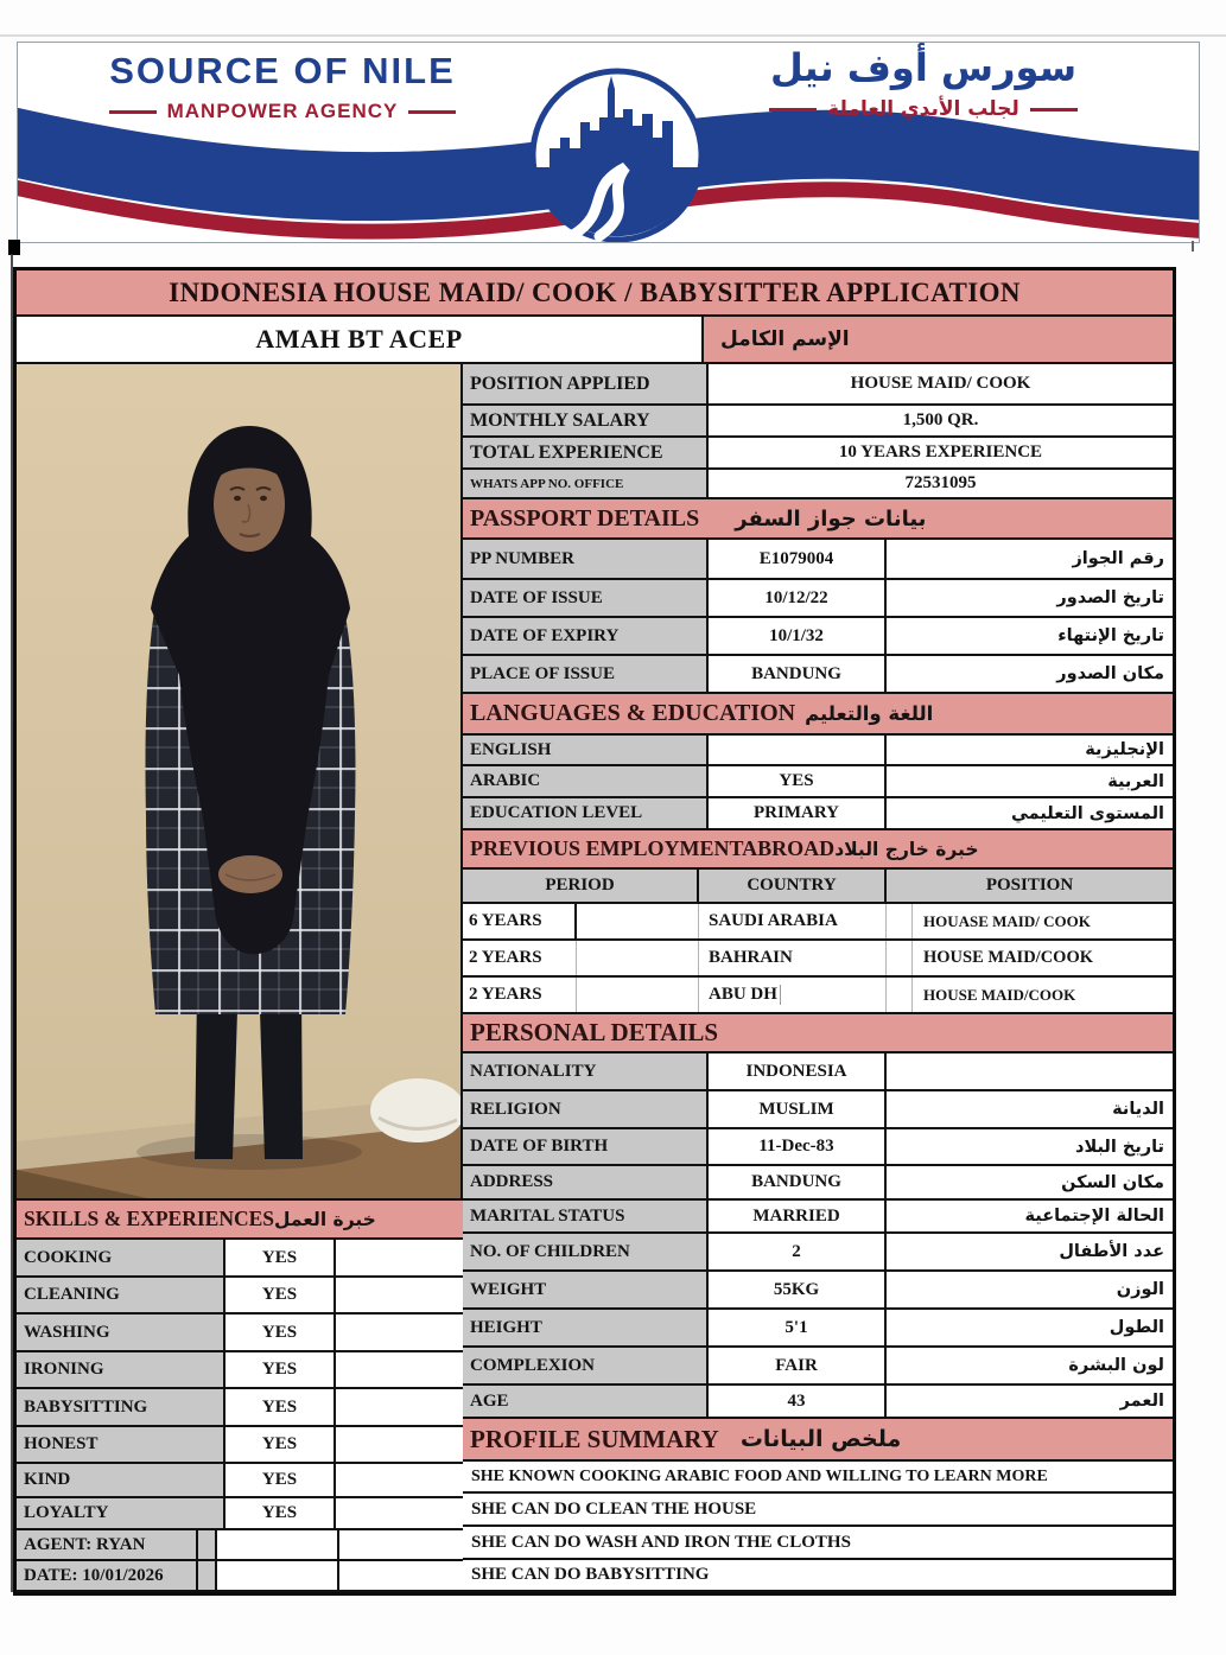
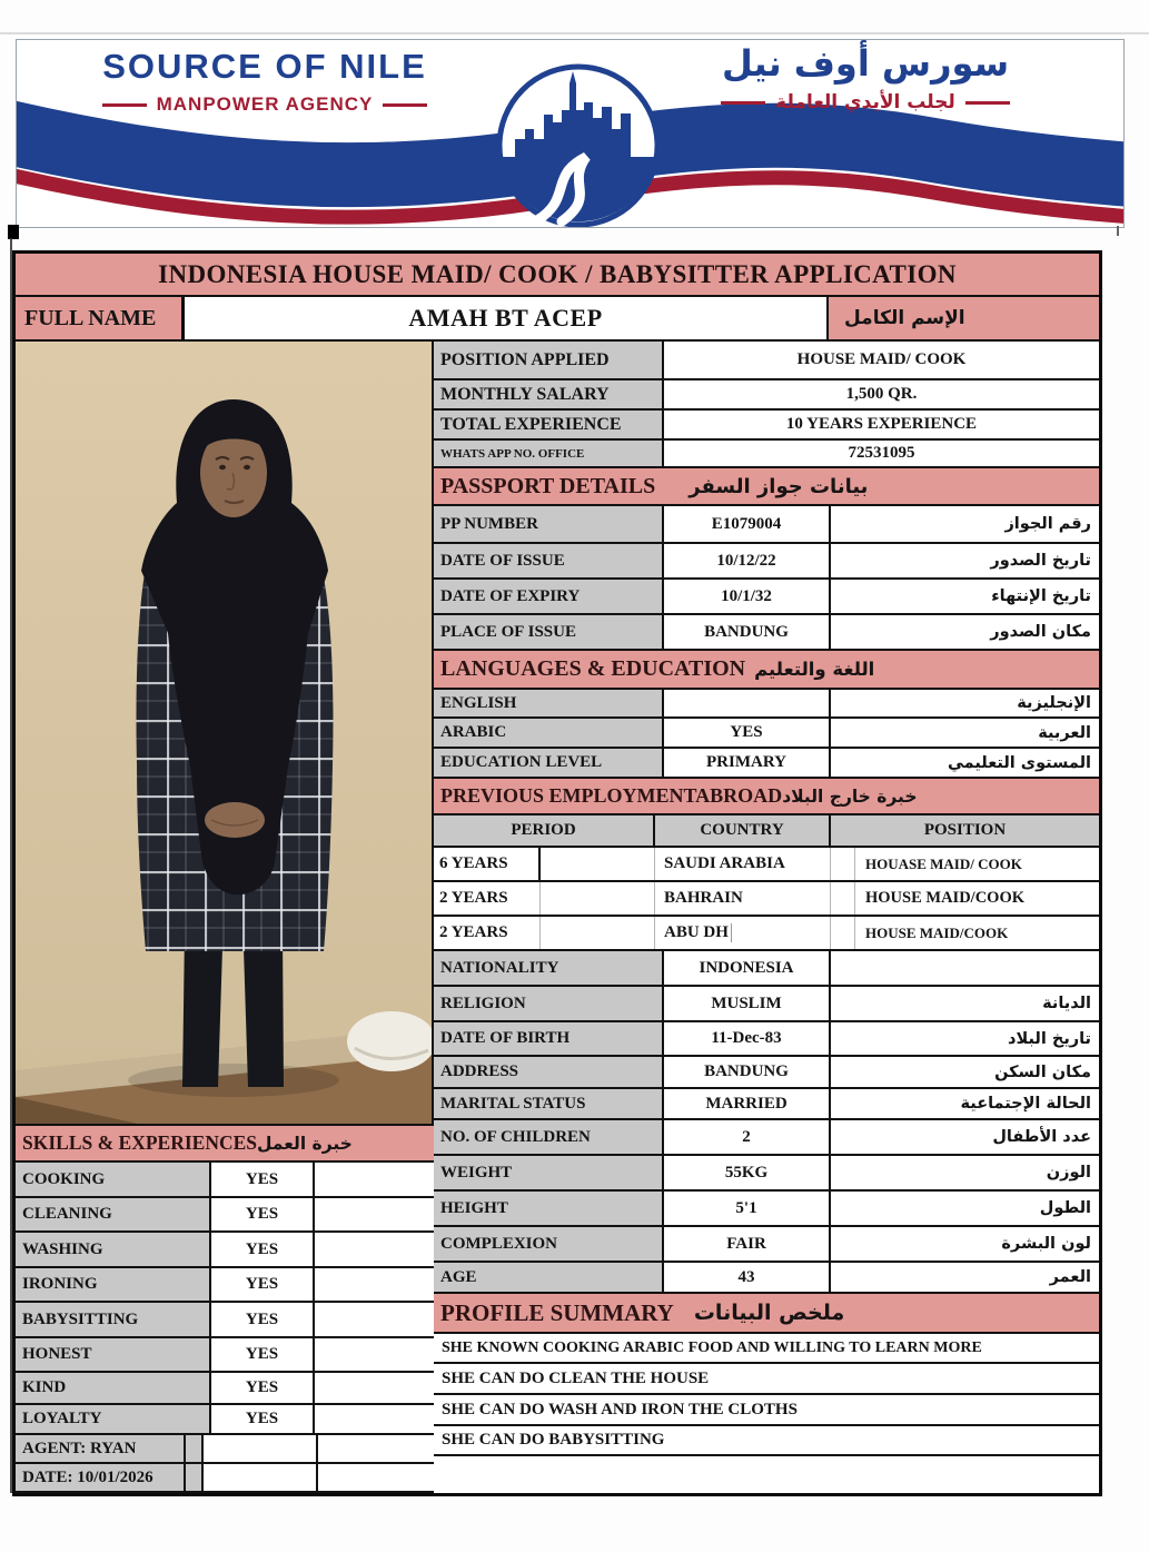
  SOURCE OF NILE
  MANPOWER AGENCY
  سورس أوف نيل
  لجلب الأيدي العاملة
  INDONESIA HOUSE MAID/ COOK / BABYSITTER APPLICATION
+ FULL NAME
  AMAH BT ACEP
  الإسم الكامل
  SKILLS & EXPERIENCES
  خبرة العمل
  COOKING
  YES
  CLEANING
  YES
  WASHING
  YES
  IRONING
  YES
  BABYSITTING
  YES
  HONEST
  YES
  KIND
  YES
  LOYALTY
  YES
  AGENT: RYAN
  DATE: 10/01/2026
  POSITION APPLIED
  HOUSE MAID/ COOK
  MONTHLY SALARY
  1,500 QR.
  TOTAL EXPERIENCE
  10 YEARS EXPERIENCE
  WHATS APP NO. OFFICE
  72531095
  PASSPORT DETAILS
  بيانات جواز السفر
  PP NUMBER
  E1079004
  رقم الجواز
  DATE OF ISSUE
  10/12/22
  تاريخ الصدور
  DATE OF EXPIRY
  10/1/32
  تاريخ الإنتهاء
  PLACE OF ISSUE
  BANDUNG
  مكان الصدور
  LANGUAGES & EDUCATION
  اللغة والتعليم
  ENGLISH
  الإنجليزية
  ARABIC
  YES
  العربية
  EDUCATION LEVEL
  PRIMARY
  المستوى التعليمي
  PREVIOUS EMPLOYMENTABROAD
  خبرة خارج البلاد
  PERIOD
  COUNTRY
  POSITION
  6 YEARS
  SAUDI ARABIA
  HOUASE MAID/ COOK
  2 YEARS
  BAHRAIN
  HOUSE MAID/COOK
  2 YEARS
  ABU DH
  HOUSE MAID/COOK
- PERSONAL DETAILS
  NATIONALITY
  INDONESIA
  RELIGION
  MUSLIM
  الديانة
  DATE OF BIRTH
  11-Dec-83
  تاريخ البلاد
  ADDRESS
  BANDUNG
  مكان السكن
  MARITAL STATUS
  MARRIED
  الحالة الإجتماعية
  NO. OF CHILDREN
  2
  عدد الأطفال
  WEIGHT
  55KG
  الوزن
  HEIGHT
  5'1
  الطول
  COMPLEXION
  FAIR
  لون البشرة
  AGE
  43
  العمر
  PROFILE SUMMARY
  ملخص البيانات
  SHE KNOWN COOKING ARABIC FOOD AND WILLING TO LEARN MORE
  SHE CAN DO CLEAN THE HOUSE
  SHE CAN DO WASH AND IRON THE CLOTHS
  SHE CAN DO BABYSITTING
